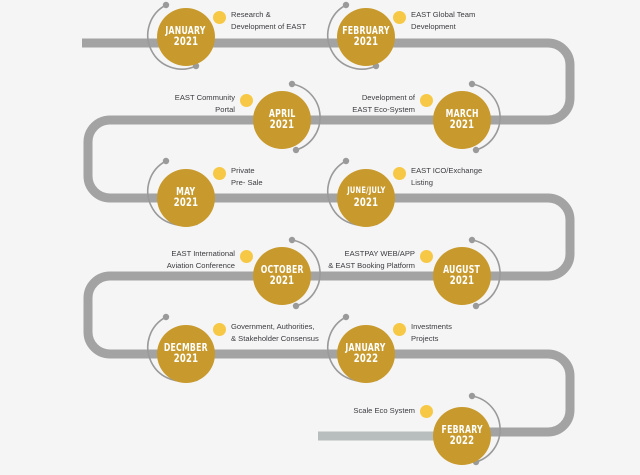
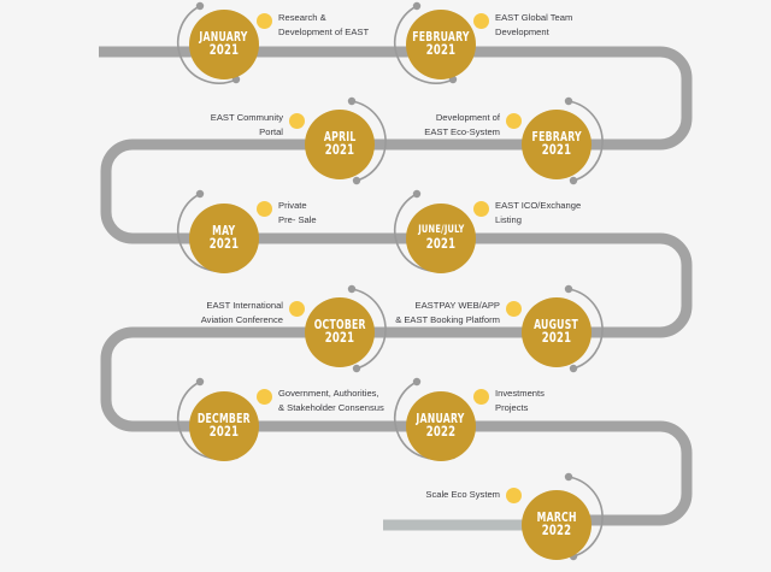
  JANUARY
  2021
  Research &
  Development of EAST
  FEBRUARY
  2021
  EAST Global Team
  Development
- MARCH
+ FEBRARY
  2021
  Development of
  EAST Eco-System
  APRIL
  2021
  EAST Community
  Portal
  MAY
  2021
  Private
  Pre- Sale
  JUNE/JULY
  2021
  EAST ICO/Exchange
  Listing
  AUGUST
  2021
  EASTPAY WEB/APP
  & EAST Booking Platform
  OCTOBER
  2021
  EAST International
  Aviation Conference
  DECMBER
  2021
  Government, Authorities,
  & Stakeholder Consensus
  JANUARY
  2022
  Investments
  Projects
- FEBRARY
+ MARCH
  2022
  Scale Eco System
